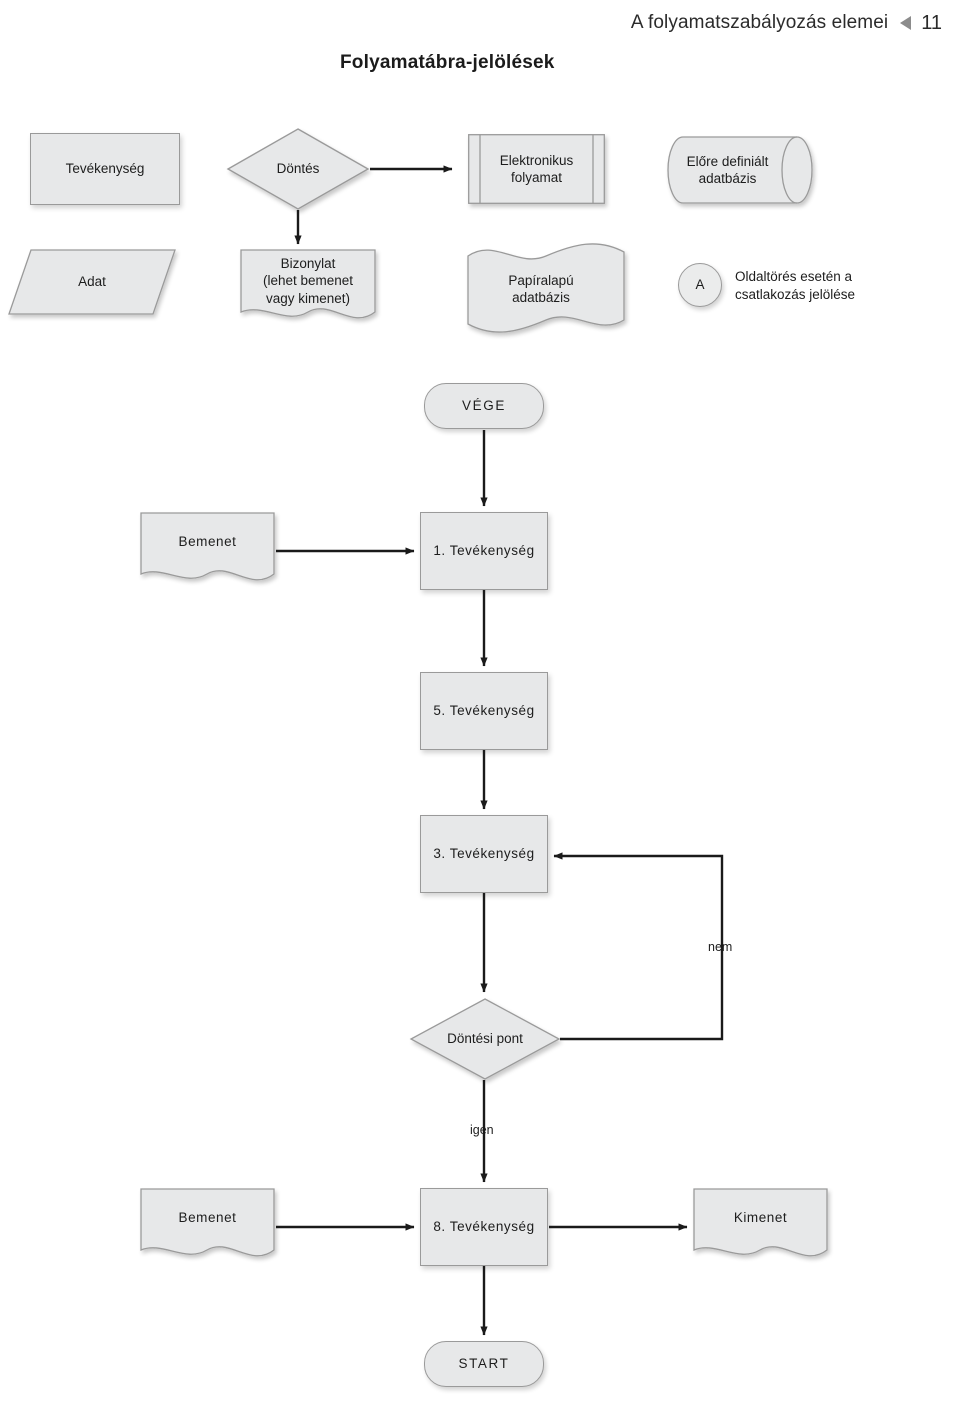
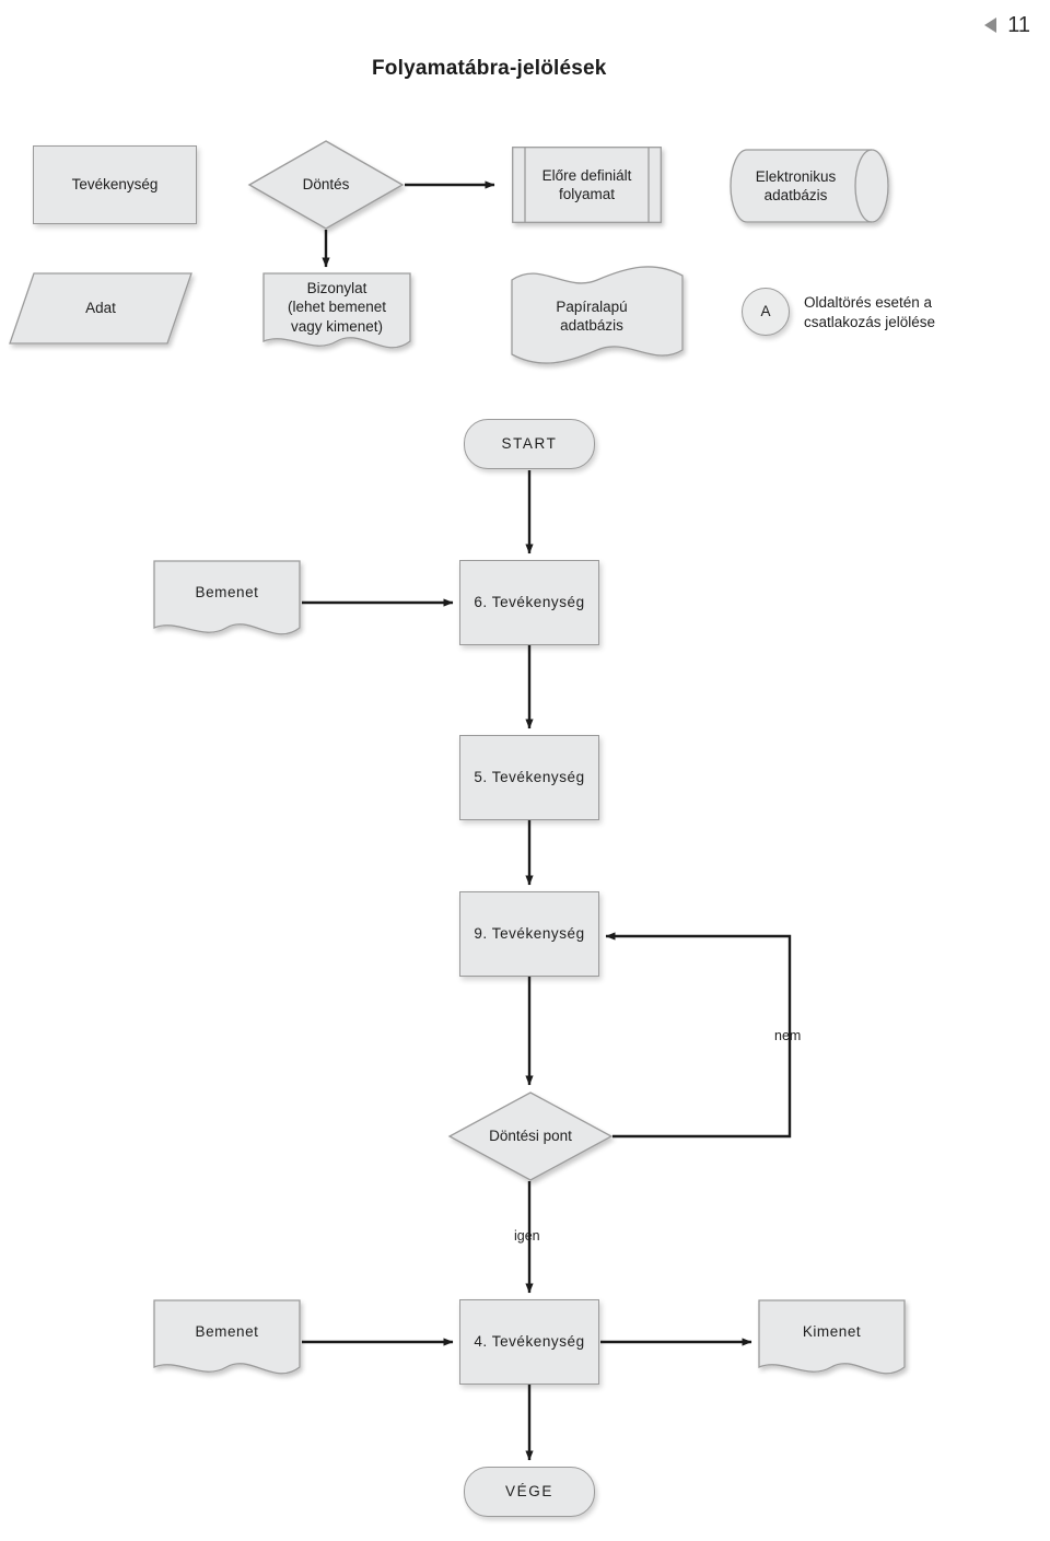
- A folyamatszabályozás elemei
  11
  Folyamatábra-jelölések
  Tevékenység
  Döntés
- Elektronikus
+ Előre definiált
  folyamat
- Előre definiált
+ Elektronikus
  adatbázis
  Adat
  Bizonylat
  (lehet bemenet
  vagy kimenet)
  Papíralapú
  adatbázis
  A
  Oldaltörés esetén a
  csatlakozás jelölése
- VÉGE
+ START
  Bemenet
- 1. Tevékenység
+ 6. Tevékenység
  5. Tevékenység
- 3. Tevékenység
+ 9. Tevékenység
  Döntési pont
  Bemenet
- 8. Tevékenység
+ 4. Tevékenység
  Kimenet
- START
+ VÉGE
  nem
  ign
